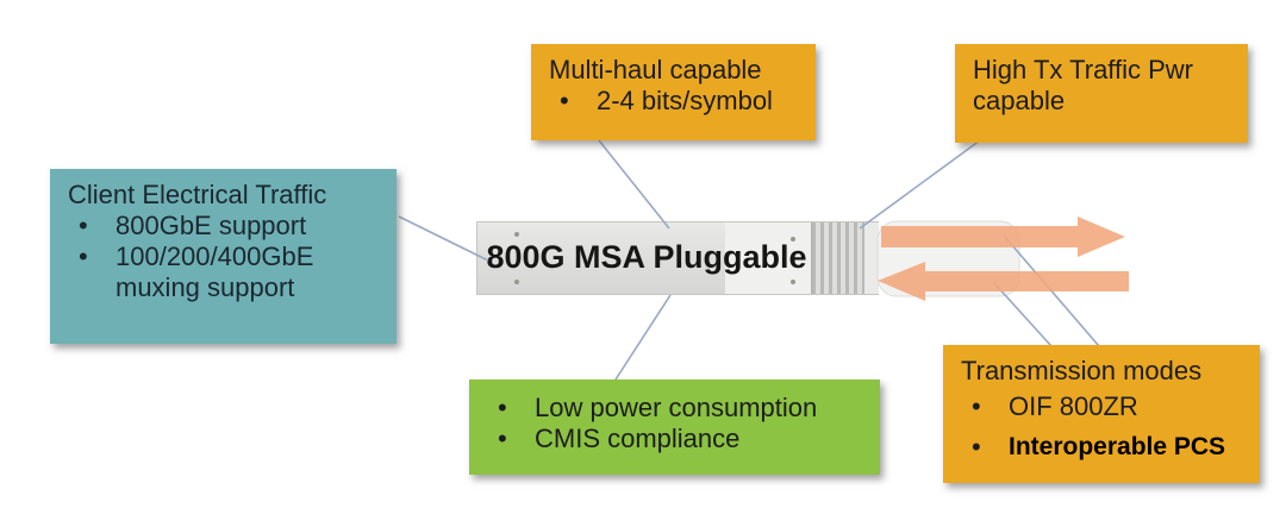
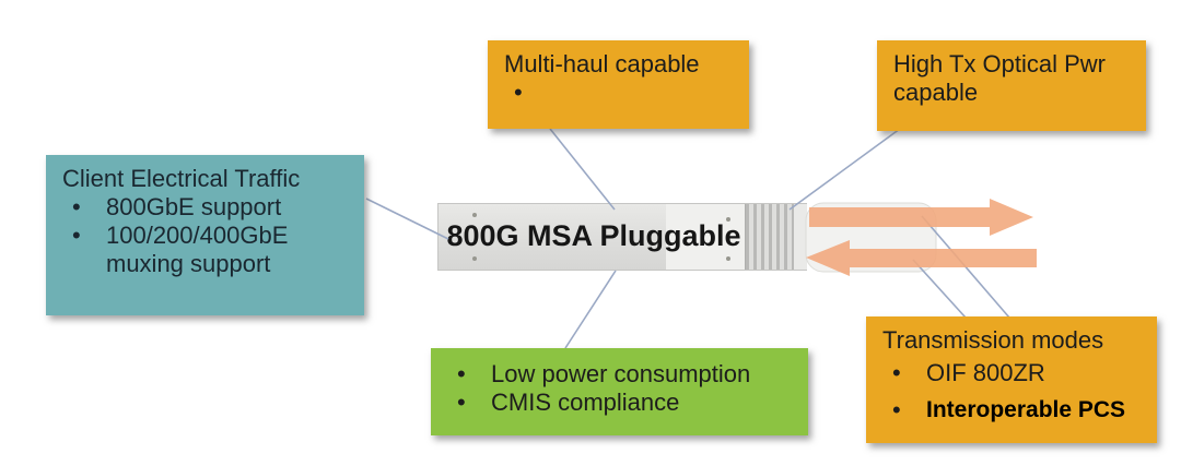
  800G MSA Pluggable
  Client Electrical Traffic
  800GbE support
  100/200/400GbE muxing support
  Multi-haul capable
- 2-4 bits/symbol
- High Tx Traffic Pwr capable
+ High Tx Optical Pwr capable
  Low power consumption
  CMIS compliance
  Transmission modes
  OIF 800ZR
  Interoperable PCS
